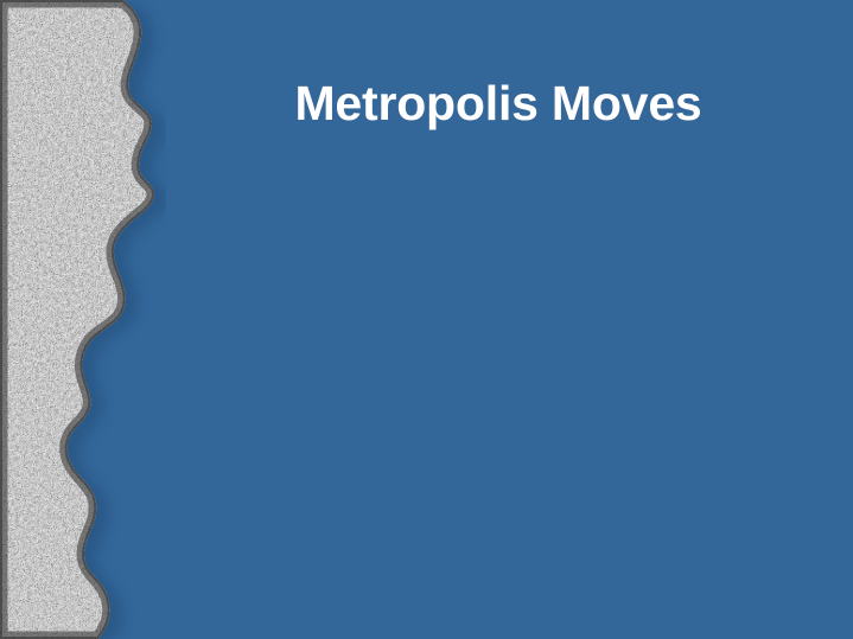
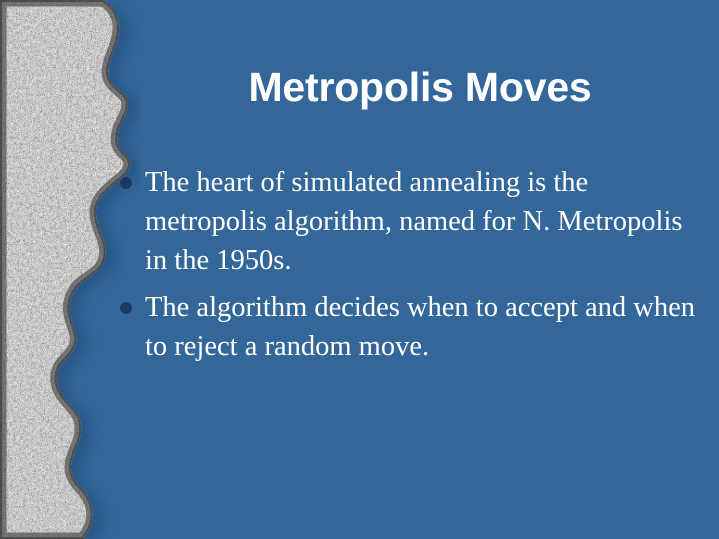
  Metropolis Moves
+ The heart of simulated annealing is the metropolis algorithm, named for N. Metropolis in the 1950s.
+ The algorithm decides when to accept and when to reject a random move.
